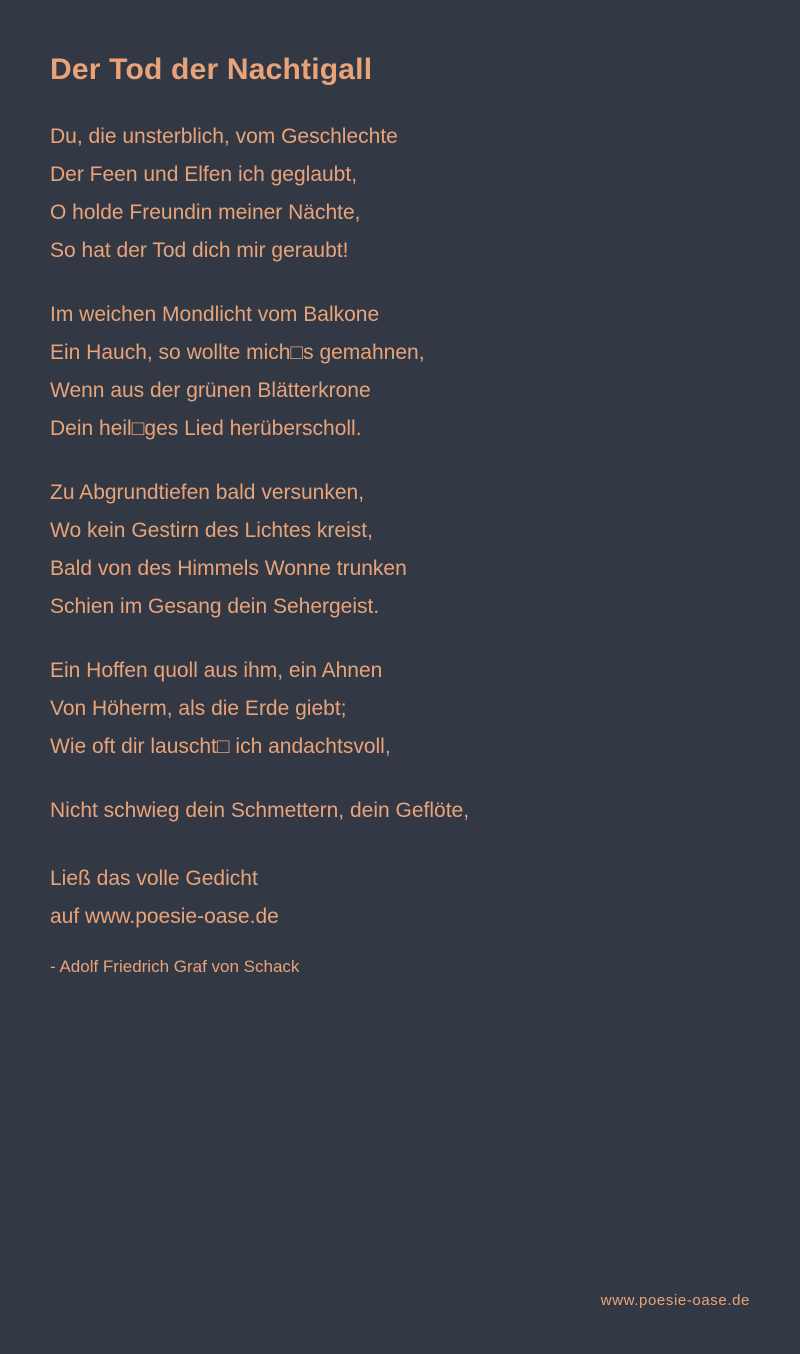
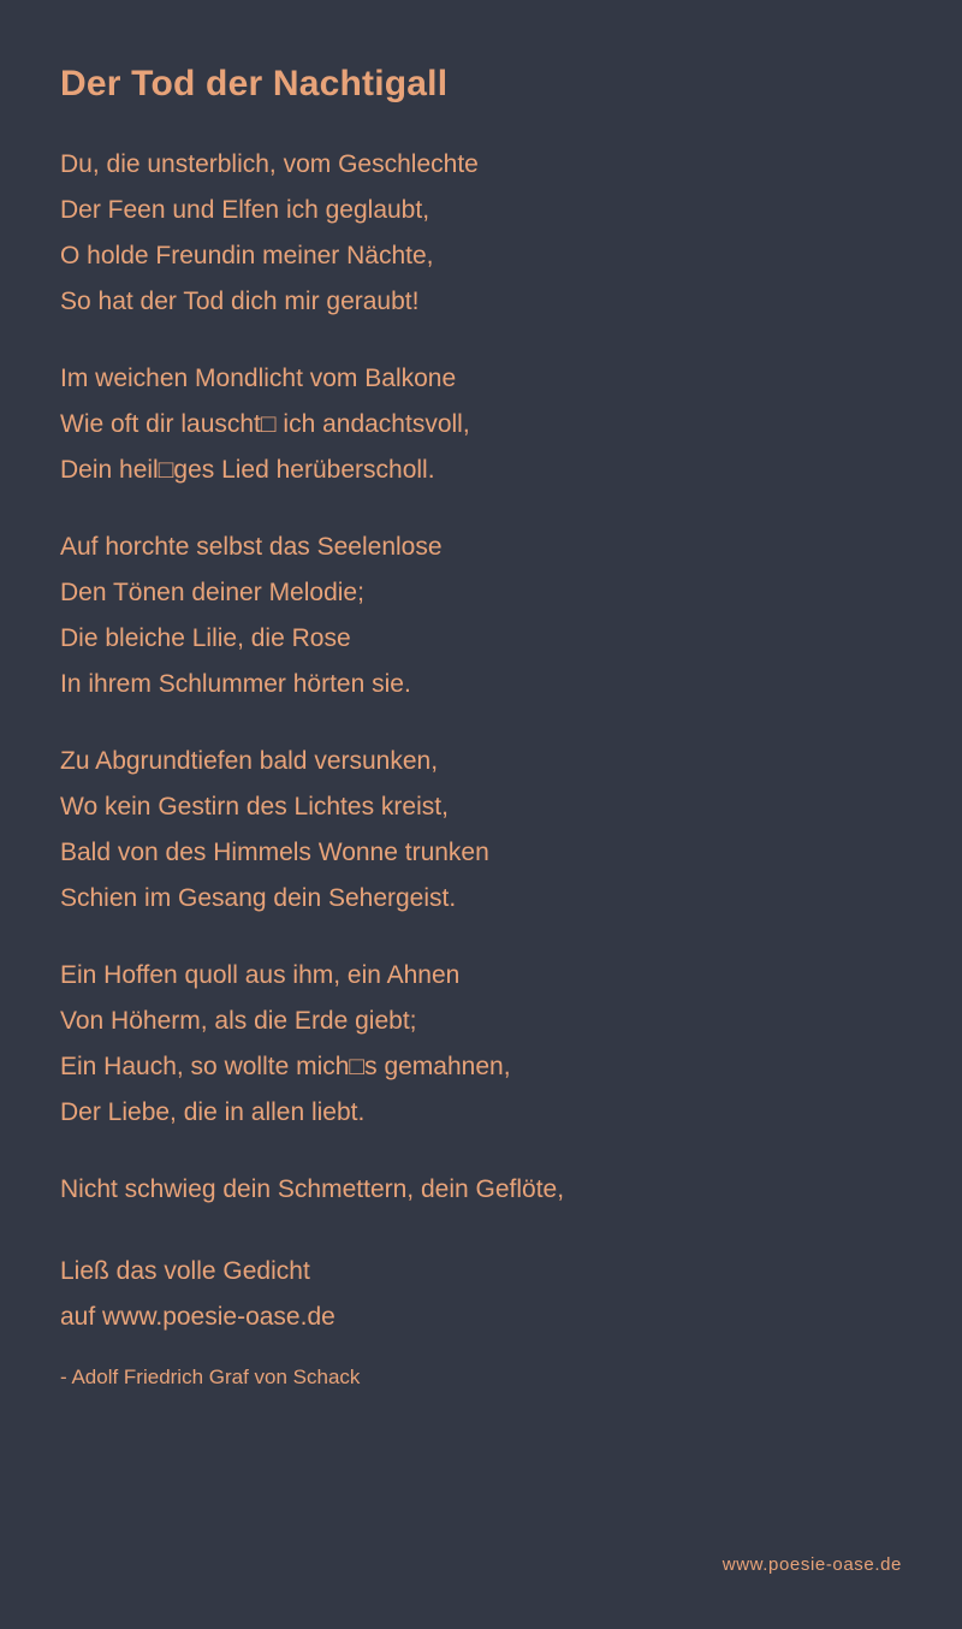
  Der Tod der Nachtigall
  Du, die unsterblich, vom Geschlechte
  Der Feen und Elfen ich geglaubt,
  O holde Freundin meiner Nächte,
  So hat der Tod dich mir geraubt!
  Im weichen Mondlicht vom Balkone
- Ein Hauch, so wollte mich□s gemahnen,
+ Wie oft dir lauscht□ ich andachtsvoll,
- Wenn aus der grünen Blätterkrone
  Dein heil□ges Lied herüberscholl.
+ Auf horchte selbst das Seelenlose
+ Den Tönen deiner Melodie;
+ Die bleiche Lilie, die Rose
+ In ihrem Schlummer hörten sie.
  Zu Abgrundtiefen bald versunken,
  Wo kein Gestirn des Lichtes kreist,
  Bald von des Himmels Wonne trunken
  Schien im Gesang dein Sehergeist.
  Ein Hoffen quoll aus ihm, ein Ahnen
  Von Höherm, als die Erde giebt;
- Wie oft dir lauscht□ ich andachtsvoll,
+ Ein Hauch, so wollte mich□s gemahnen,
+ Der Liebe, die in allen liebt.
  Nicht schwieg dein Schmettern, dein Geflöte,
  Ließ das volle Gedicht
  auf www.poesie-oase.de
  - Adolf Friedrich Graf von Schack
  www.poesie-oase.de
